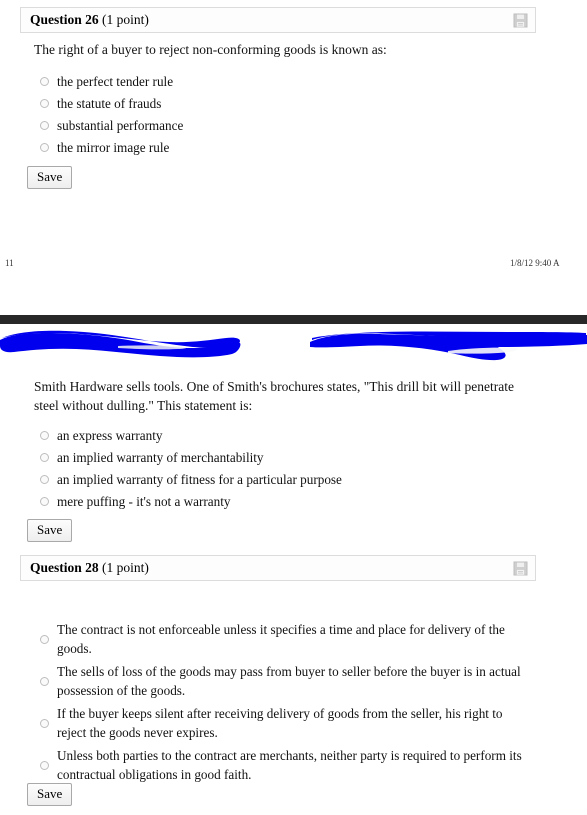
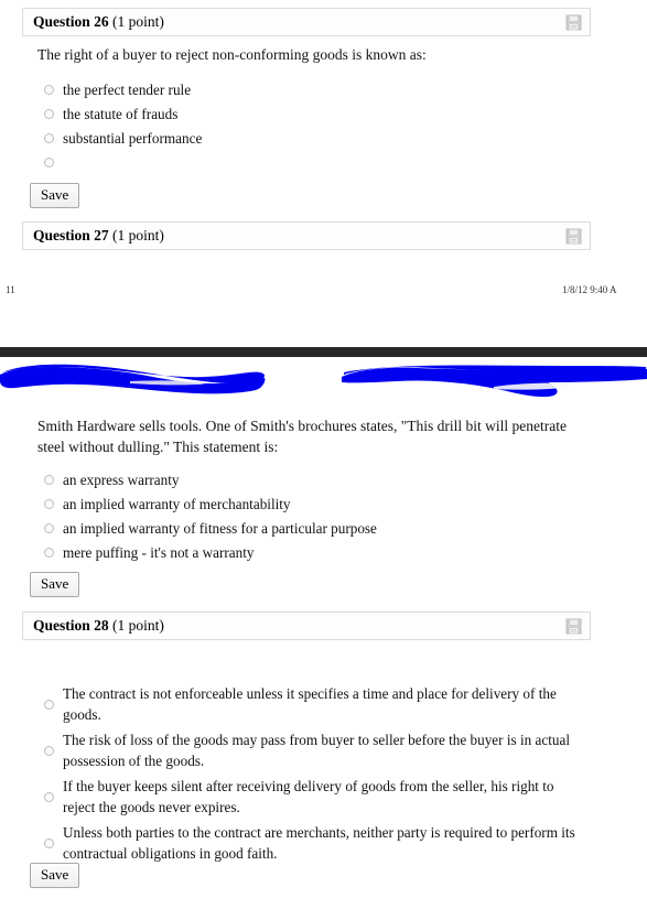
  Question 26 (1 point)
  The right of a buyer to reject non-conforming goods is known as:
  the perfect tender rule
  the statute of frauds
  substantial performance
- the mirror image rule
  Save
+ Question 27 (1 point)
  11
  1/8/12 9:40 A
  Smith Hardware sells tools. One of Smith's brochures states, "This drill bit will penetrate steel without dulling." This statement is:
  an express warranty
  an implied warranty of merchantability
  an implied warranty of fitness for a particular purpose
  mere puffing - it's not a warranty
  Save
  Question 28 (1 point)
  The contract is not enforceable unless it specifies a time and place for delivery of the goods.
- The sells of loss of the goods may pass from buyer to seller before the buyer is in actual possession of the goods.
+ The risk of loss of the goods may pass from buyer to seller before the buyer is in actual possession of the goods.
  If the buyer keeps silent after receiving delivery of goods from the seller, his right to reject the goods never expires.
  Unless both parties to the contract are merchants, neither party is required to perform its contractual obligations in good faith.
  Save
